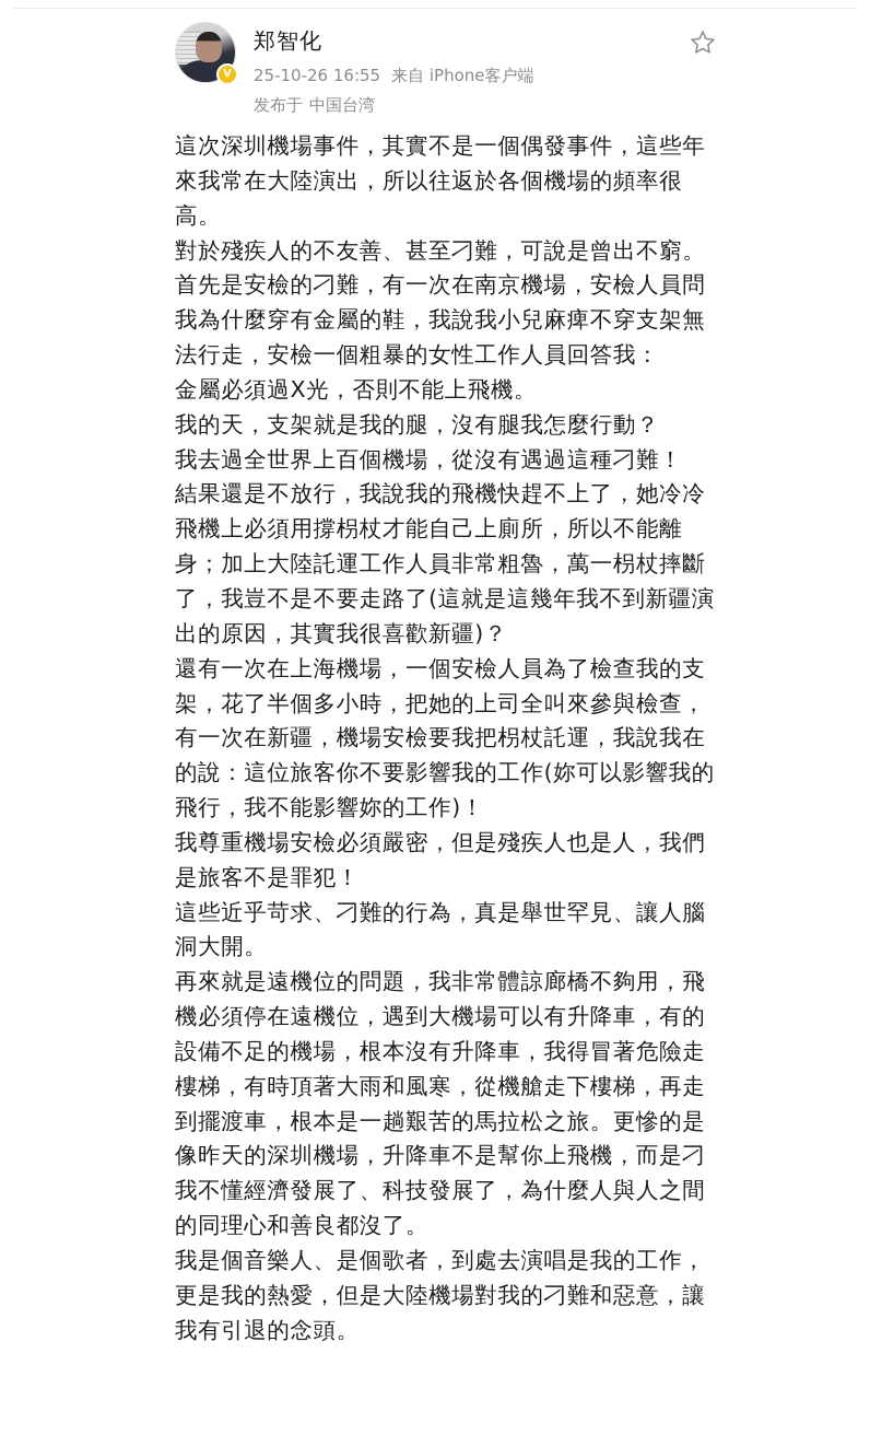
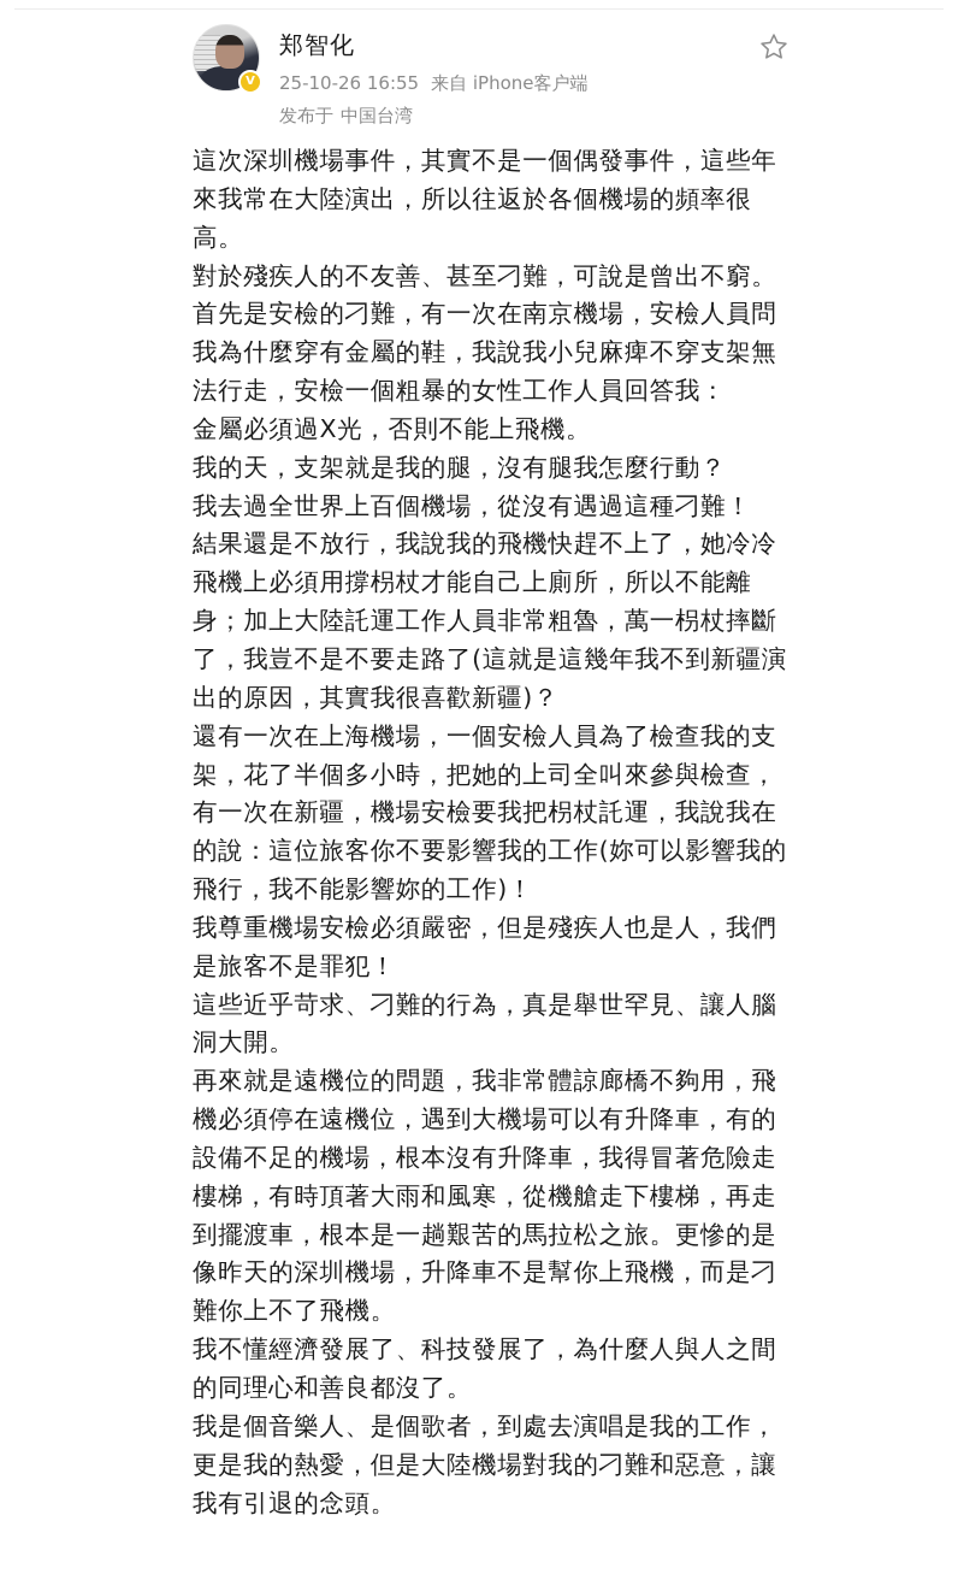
  V
  郑智化
  25-10-26 16:55 来自 iPhone客户端
  发布于 中国台湾
  這次深圳機場事件，其實不是一個偶發事件，這些年
  來我常在大陸演出，所以往返於各個機場的頻率很
  高。
  對於殘疾人的不友善、甚至刁難，可說是曾出不窮。
  首先是安檢的刁難，有一次在南京機場，安檢人員問
  我為什麼穿有金屬的鞋，我說我小兒麻痺不穿支架無
  法行走，安檢一個粗暴的女性工作人員回答我：
  金屬必須過X光，否則不能上飛機。
  我的天，支架就是我的腿，沒有腿我怎麼行動？
  我去過全世界上百個機場，從沒有遇過這種刁難！
  結果還是不放行，我說我的飛機快趕不上了，她冷冷
  飛機上必須用撐枴杖才能自己上廁所，所以不能離
  身；加上大陸託運工作人員非常粗魯，萬一枴杖摔斷
  了，我豈不是不要走路了(這就是這幾年我不到新疆演
  出的原因，其實我很喜歡新疆)？
  還有一次在上海機場，一個安檢人員為了檢查我的支
  架，花了半個多小時，把她的上司全叫來參與檢查，
  有一次在新疆，機場安檢要我把枴杖託運，我說我在
  的說：這位旅客你不要影響我的工作(妳可以影響我的
  飛行，我不能影響妳的工作)！
  我尊重機場安檢必須嚴密，但是殘疾人也是人，我們
  是旅客不是罪犯！
  這些近乎苛求、刁難的行為，真是舉世罕見、讓人腦
  洞大開。
  再來就是遠機位的問題，我非常體諒廊橋不夠用，飛
  機必須停在遠機位，遇到大機場可以有升降車，有的
  設備不足的機場，根本沒有升降車，我得冒著危險走
  樓梯，有時頂著大雨和風寒，從機艙走下樓梯，再走
  到擺渡車，根本是一趟艱苦的馬拉松之旅。更慘的是
  像昨天的深圳機場，升降車不是幫你上飛機，而是刁
+ 難你上不了飛機。
  我不懂經濟發展了、科技發展了，為什麼人與人之間
  的同理心和善良都沒了。
  我是個音樂人、是個歌者，到處去演唱是我的工作，
  更是我的熱愛，但是大陸機場對我的刁難和惡意，讓
  我有引退的念頭。
